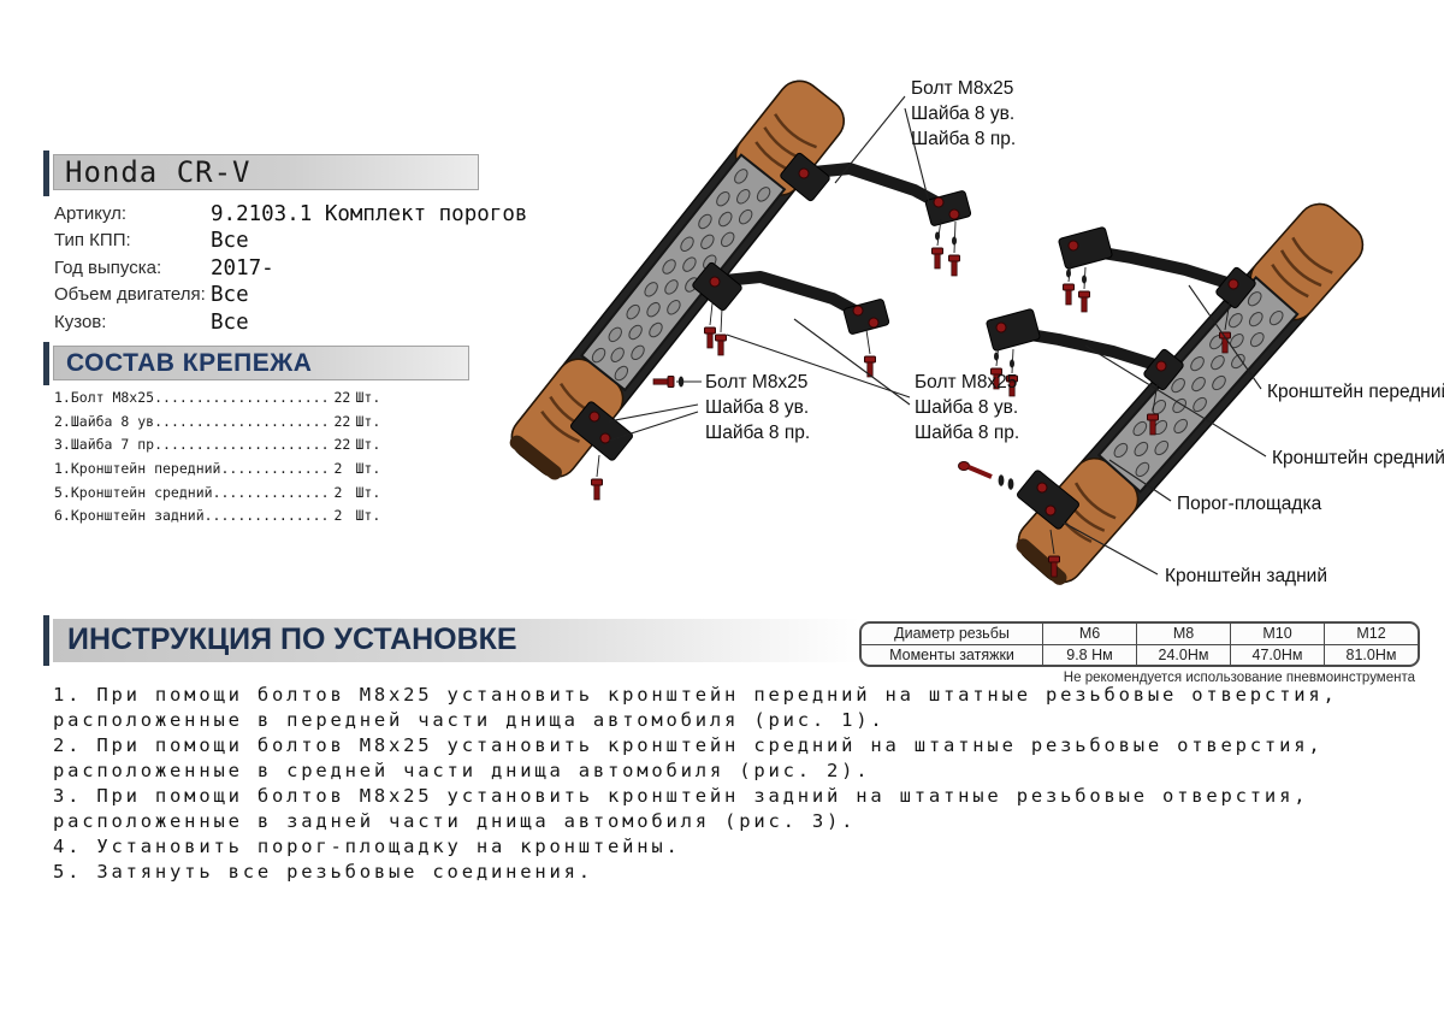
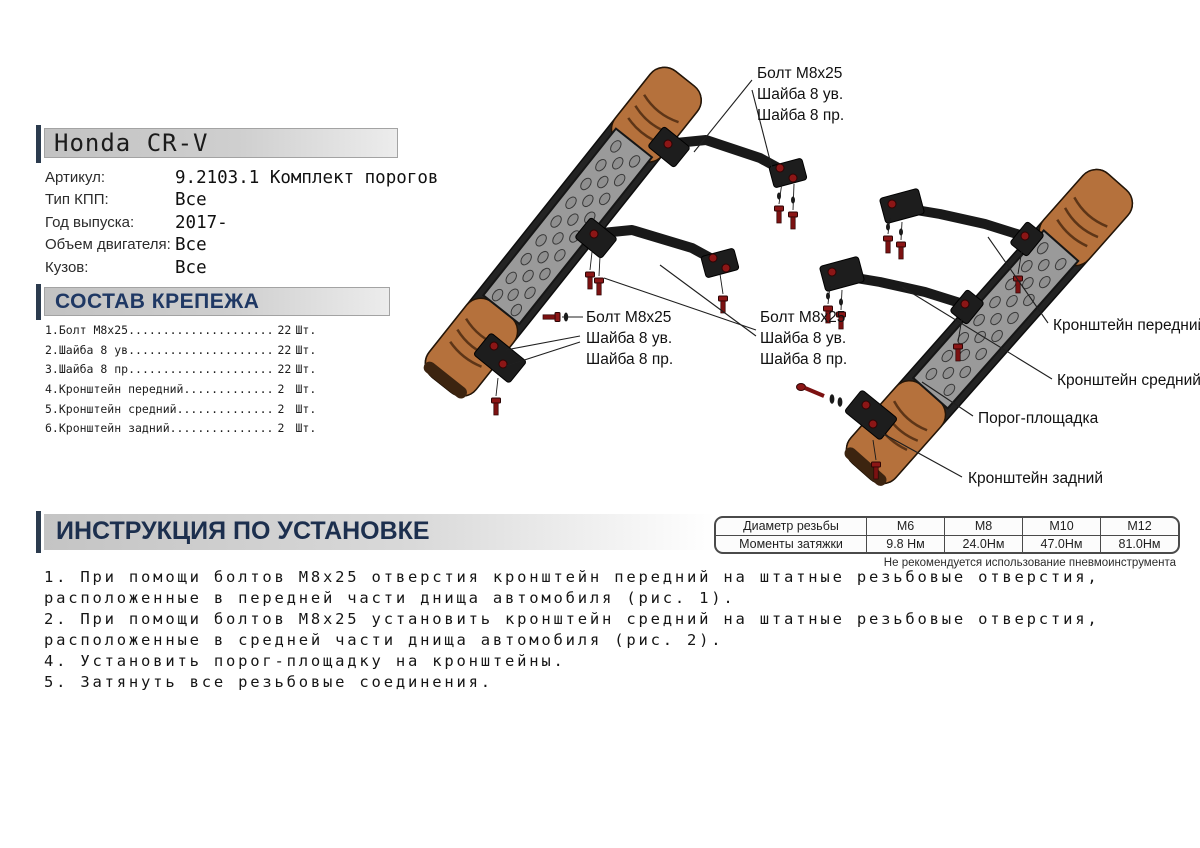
  Болт М8х25 Шайба 8 ув. Шайба 8 пр.
  Болт М8х25 Шайба 8 ув. Шайба 8 пр.
  Болт М8х25 Шайба 8 ув. Шайба 8 пр.
  Кронштейн передни
  Кронштейн средний
  Порог-площадка
  Кронштейн задний
  Honda CR-V
  Артикул: 9.2103.1 Комплект порогов
  Тип КПП: Все
  Год выпуска: 2017-
  Объем двигателя: Все
  Кузов: Все
  СОСТАВ КРЕПЕЖА
  1.Болт M8x25..................... 22 Шт.
  2.Шайба 8 ув..................... 22 Шт.
- 3.Шайба 7 пр..................... 22 Шт.
+ 3.Шайба 8 пр..................... 22 Шт.
- 1.Кронштейн передний............. 2 Шт.
+ 4.Кронштейн передний............. 2 Шт.
  5.Кронштейн средний.............. 2 Шт.
  6.Кронштейн задний............... 2 Шт.
  ИНСТРУКЦИЯ ПО УСТАНОВКЕ
  Диаметр резьбы
  М6
  М8
  М10
  М12
  Моменты затяжки
  9.8 Нм
  24.0Нм
  47.0Нм
  81.0Нм
  Не рекомендуется использование пневмоинструмента
- 1. При помощи болтов М8х25 установить кронштейн передний на штатные резьбовые отверстия, расположенные в передней части днища автомобиля (рис. 1).
+ 1. При помощи болтов М8х25 отверстия кронштейн передний на штатные резьбовые отверстия, расположенные в передней части днища автомобиля (рис. 1).
  2. При помощи болтов М8х25 установить кронштейн средний на штатные резьбовые отверстия, расположенные в средней части днища автомобиля (рис. 2).
- 3. При помощи болтов М8х25 установить кронштейн задний на штатные резьбовые отверстия, расположенные в задней части днища автомобиля (рис. 3).
  4. Установить порог-площадку на кронштейны.
  5. Затянуть все резьбовые соединения.
